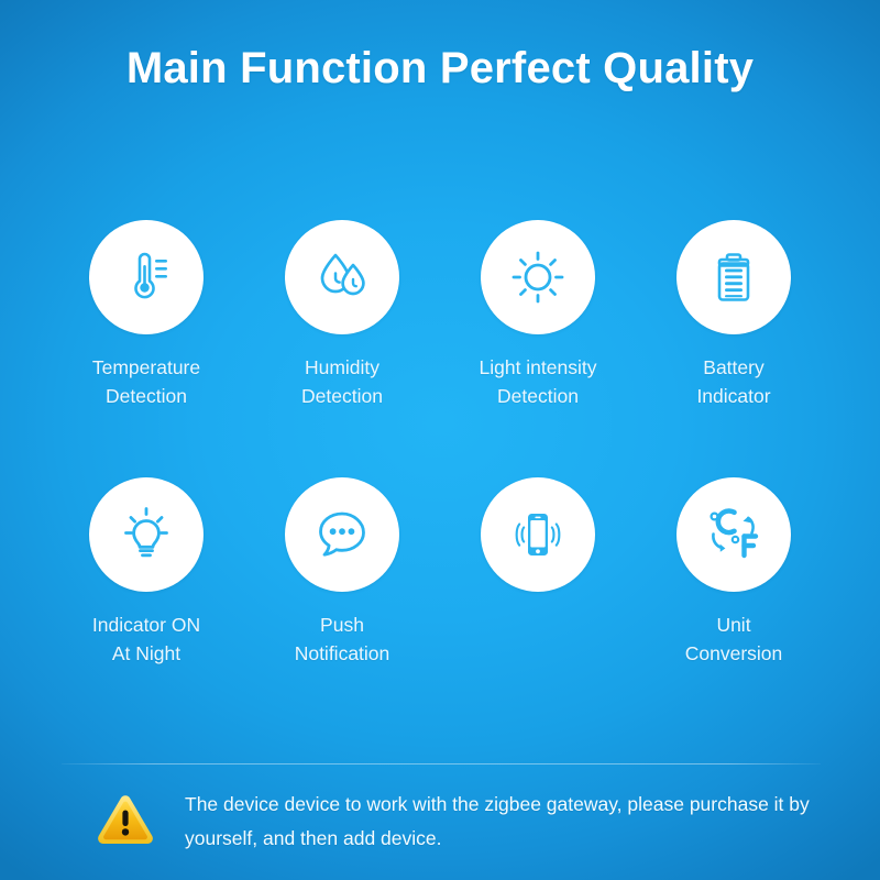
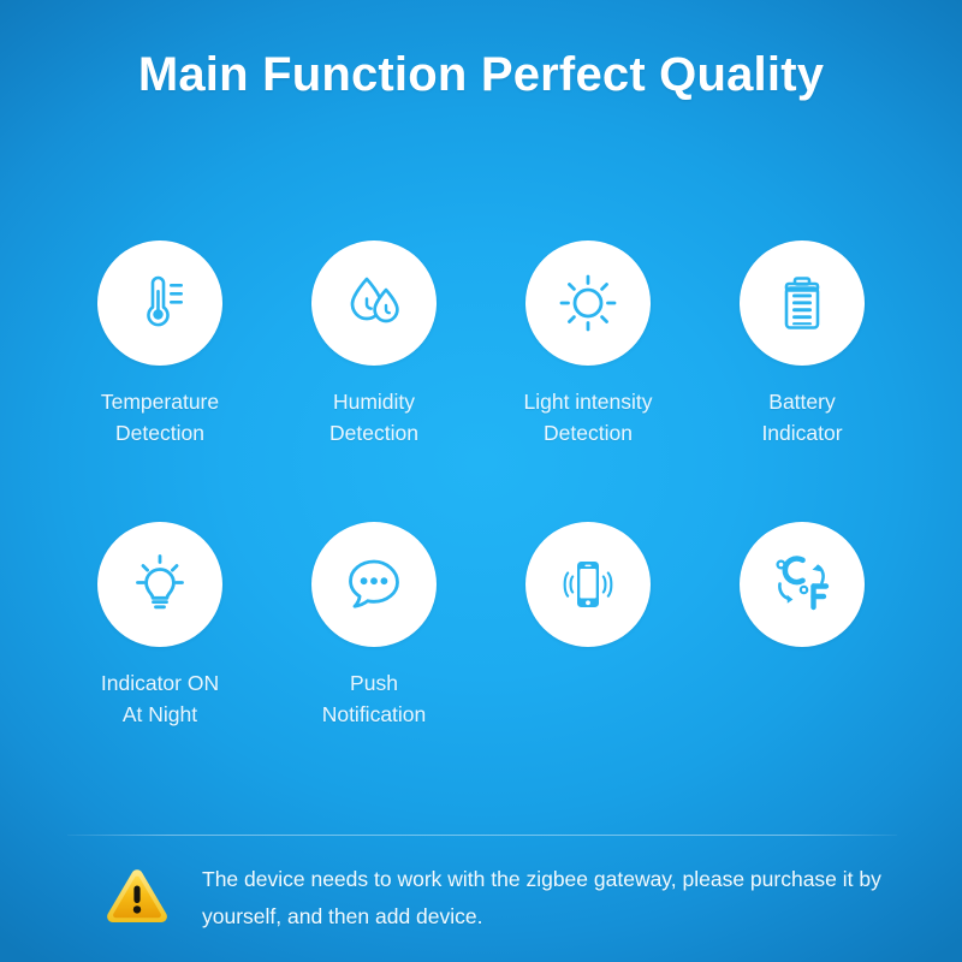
  Main Function Perfect Quality
  Temperature
  Detection
  Humidity
  Detection
  Light intensity
  Detection
  Battery
  Indicator
  Indicator ON
  At Night
  Push
  Notification
- Unit
- Conversion
- The device device to work with the zigbee gateway, please purchase it by yourself, and then add device.
+ The device needs to work with the zigbee gateway, please purchase it by yourself, and then add device.
